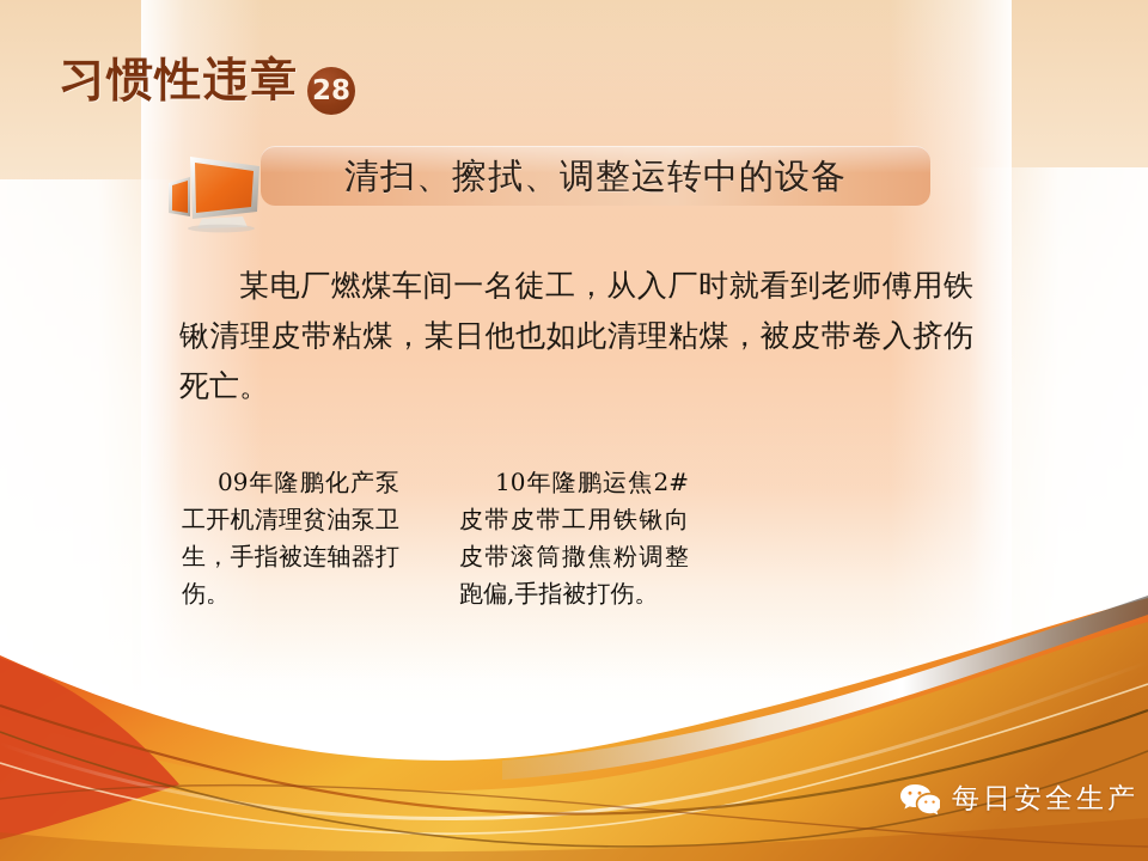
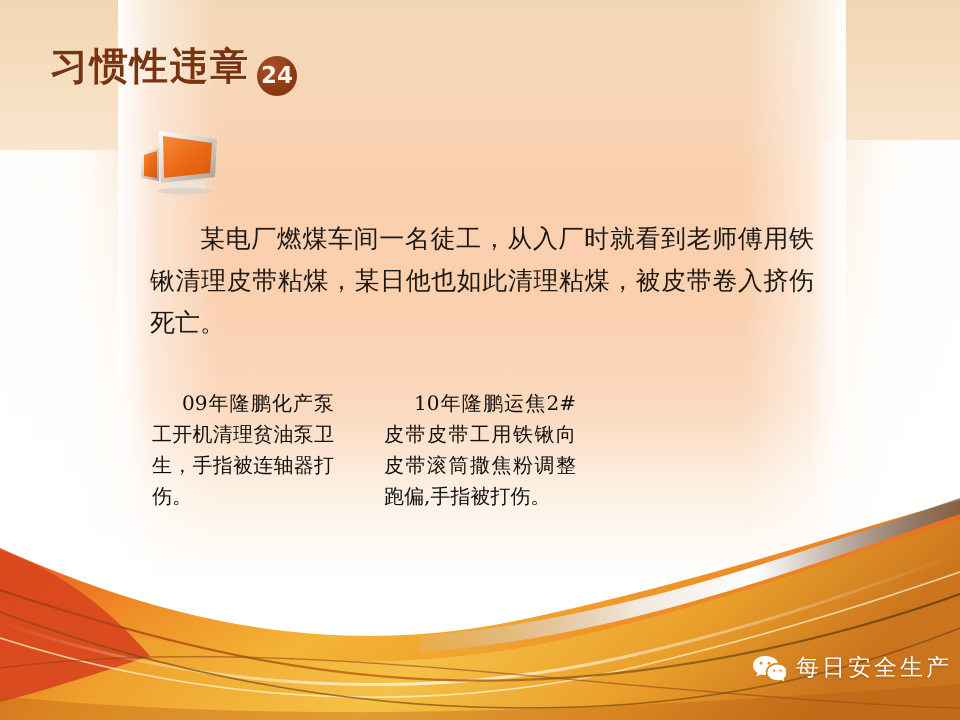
  习惯性违章
- 28
+ 24
- 清扫、擦拭、调整运转中的设备
  某电厂燃煤车间一名徒工，从入厂时就看到老师傅用铁锹清理皮带粘煤，某日他也如此清理粘煤，被皮带卷入挤伤死亡。
  09年隆鹏化产泵工开机清理贫油泵卫生，手指被连轴器打伤。
  10年隆鹏运焦2#皮带皮带工用铁锹向皮带滚筒撒焦粉调整跑偏,手指被打伤。
  每日安全生产
